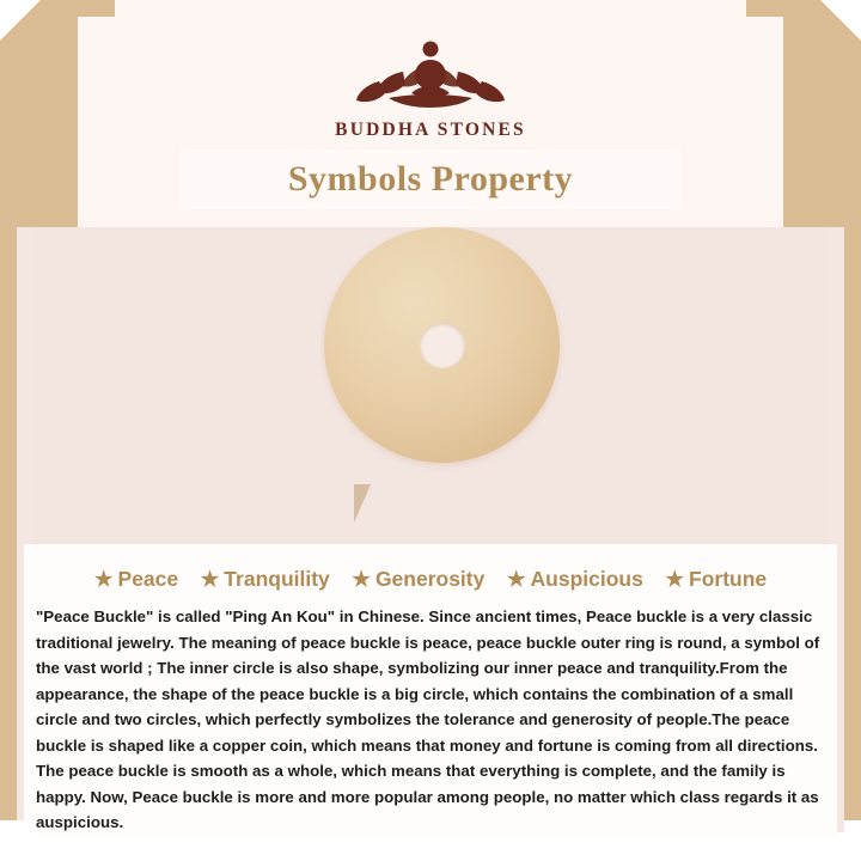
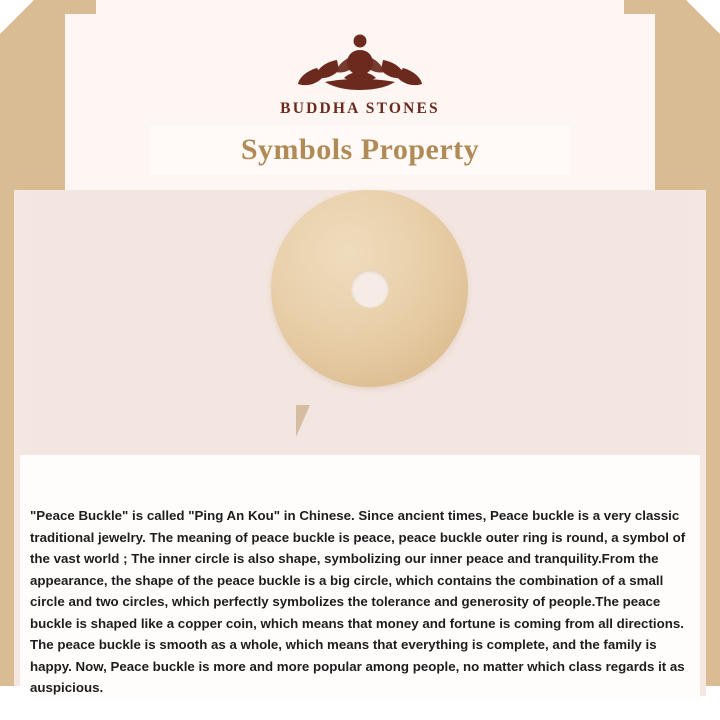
  BUDDHA STONES
  Symbols Property
- ★ Peace ★ Tranquility ★ Generosity ★ Auspicious ★ Fortune
  "Peace Buckle" is called "Ping An Kou" in Chinese. Since ancient times, Peace buckle is a very classic traditional jewelry. The meaning of peace buckle is peace, peace buckle outer ring is round, a symbol of the vast world ; The inner circle is also shape, symbolizing our inner peace and tranquility.From the appearance, the shape of the peace buckle is a big circle, which contains the combination of a small circle and two circles, which perfectly symbolizes the tolerance and generosity of people.The peace buckle is shaped like a copper coin, which means that money and fortune is coming from all directions. The peace buckle is smooth as a whole, which means that everything is complete, and the family is happy. Now, Peace buckle is more and more popular among people, no matter which class regards it as auspicious.
